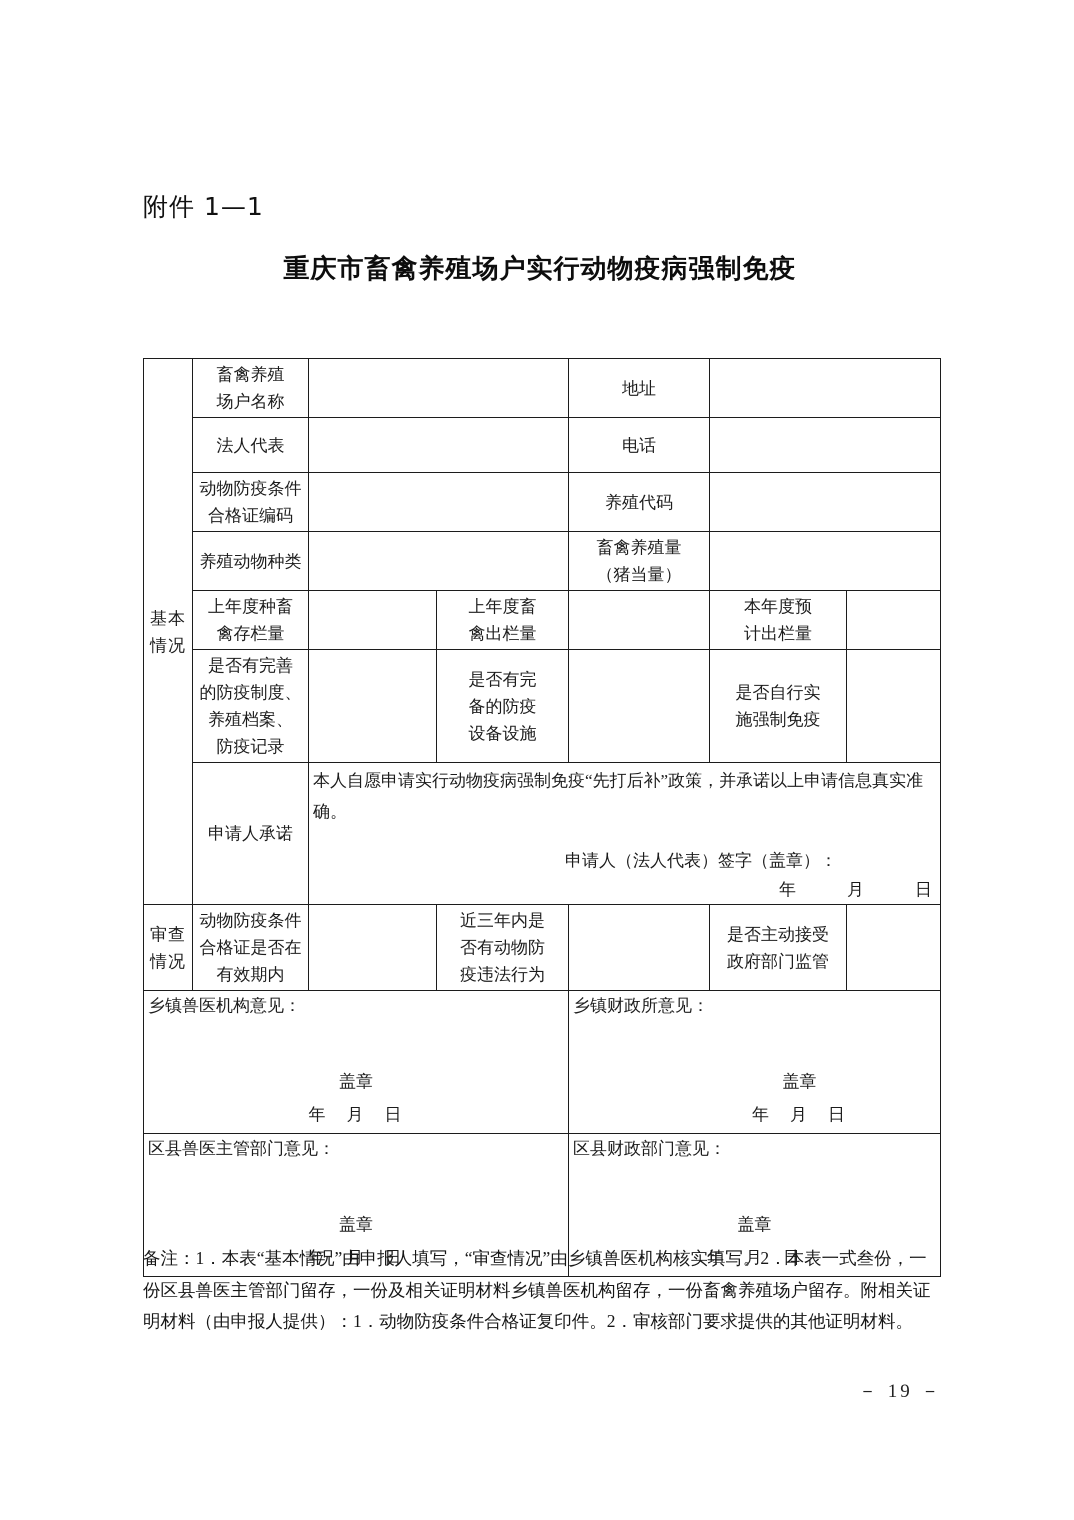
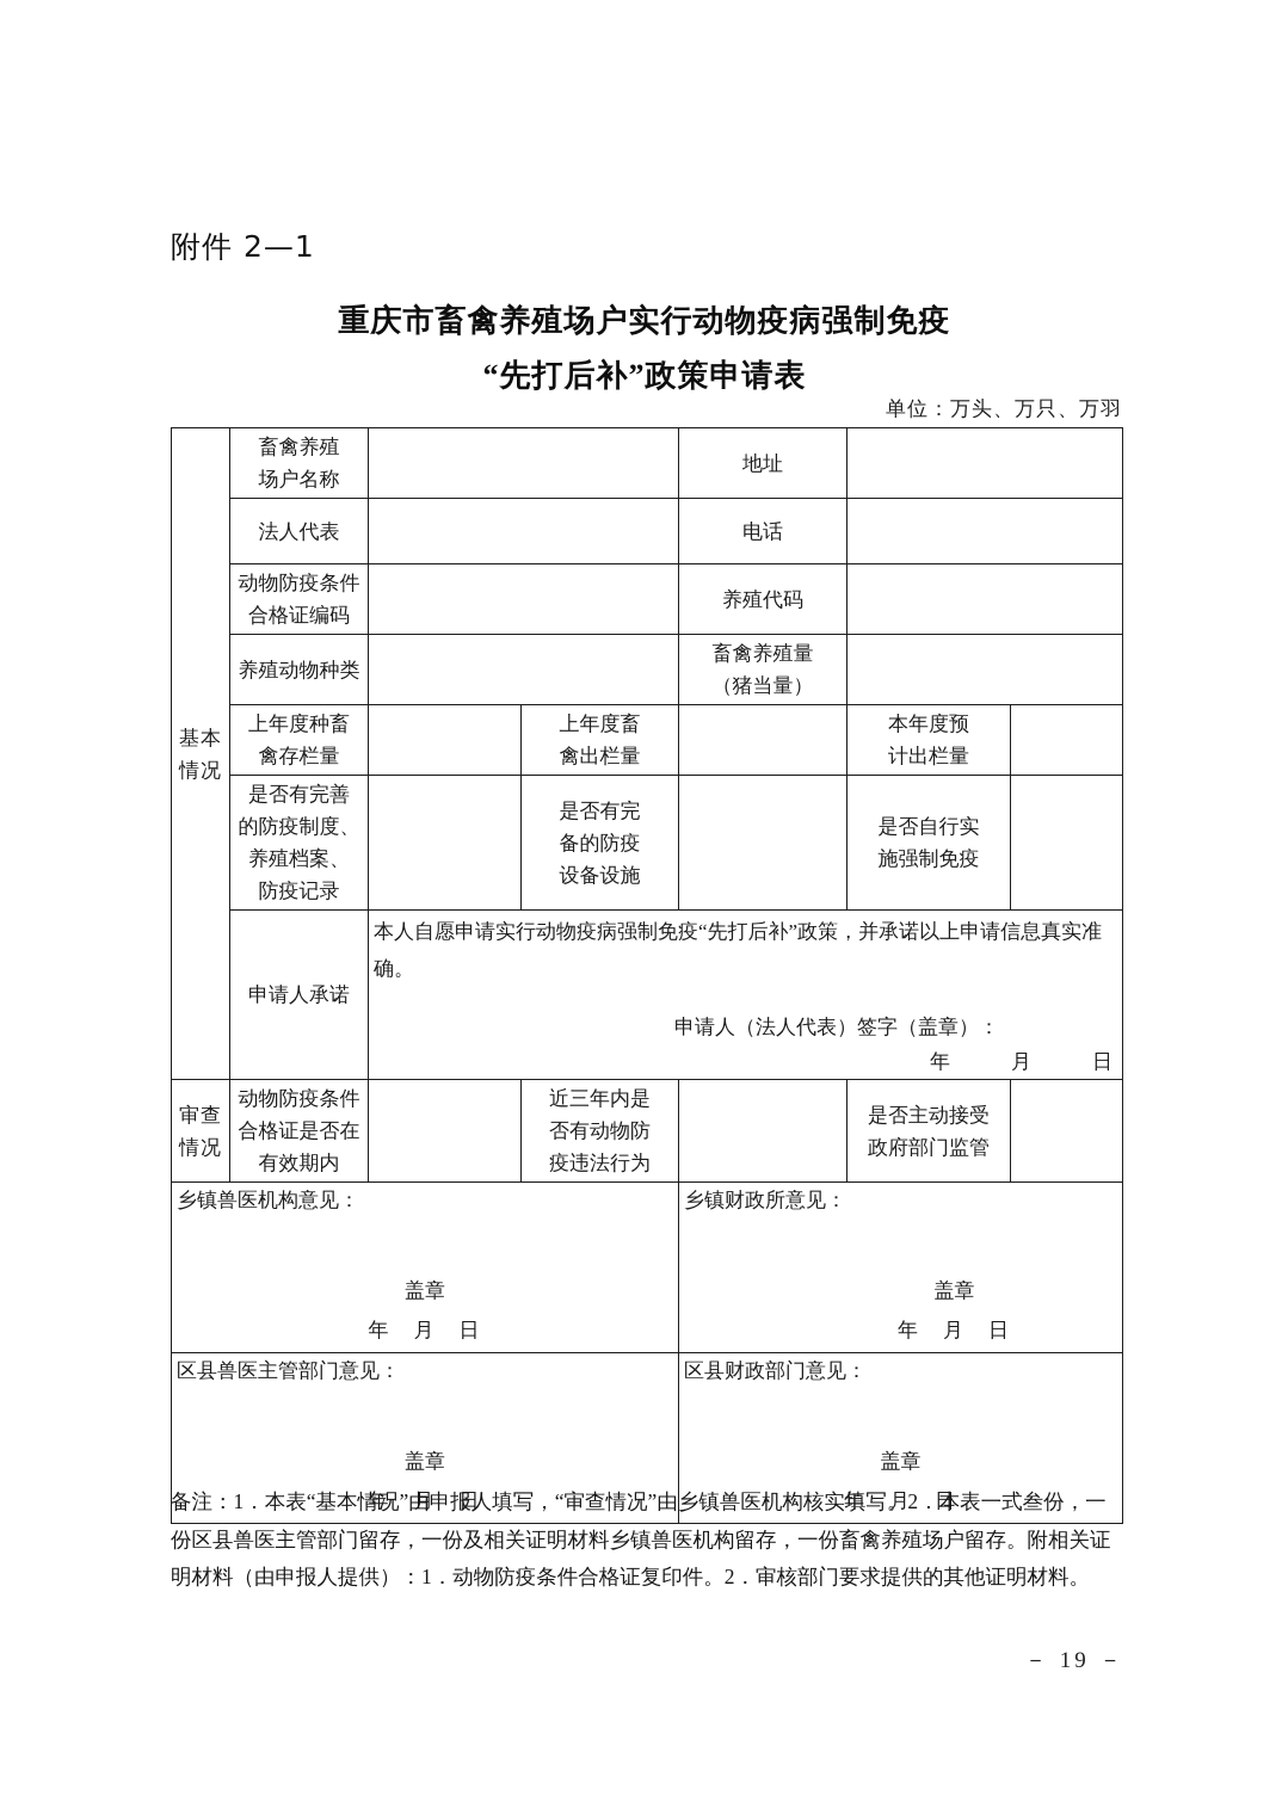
- 附件 1—1
+ 附件 2—1
  重庆市畜禽养殖场户实行动物疫病强制免疫
+ “先打后补”政策申请表
+ 单位：万头、万只、万羽
  基本 情况	畜禽养殖 场户名称		地址
  法人代表		电话
  动物防疫条件 合格证编码		养殖代码
  养殖动物种类		畜禽养殖量 （猪当量）
  上年度种畜 禽存栏量		上年度畜 禽出栏量		本年度预 计出栏量
  是否有完善 的防疫制度、 养殖档案、 防疫记录		是否有完 备的防疫 设备设施		是否自行实 施强制免疫
  申请人承诺	本人自愿申请实行动物疫病强制免疫“先打后补”政策，并承诺以上申请信息真实准确。 申请人（法人代表）签字（盖章）： 年 月 日
  审查 情况	动物防疫条件 合格证是否在 有效期内		近三年内是 否有动物防 疫违法行为		是否主动接受 政府部门监管
  乡镇兽医机构意见： 盖章 年 月 日	乡镇财政所意见： 盖章 年 月 日
  区县兽医主管部门意见： 盖章 年 月 日	区县财政部门意见： 盖章 年 月 日
  备注：1．本表“基本情况”由申报人填写，“审查情况”由乡镇兽医机构核实填写。2．本表一式叁份，一份区县兽医主管部门留存，一份及相关证明材料乡镇兽医机构留存，一份畜禽养殖场户留存。附相关证明材料（由申报人提供）：1．动物防疫条件合格证复印件。2．审核部门要求提供的其他证明材料。
  － 19 －
